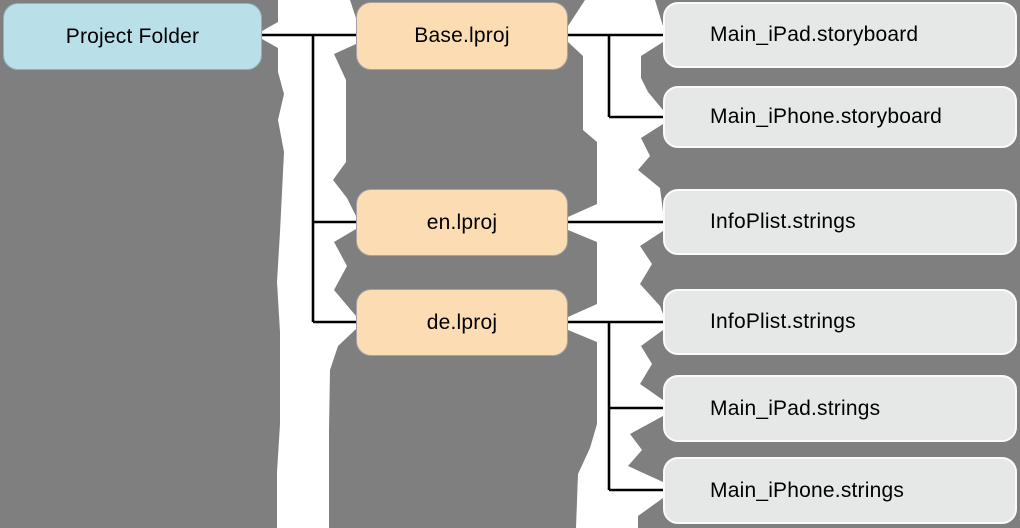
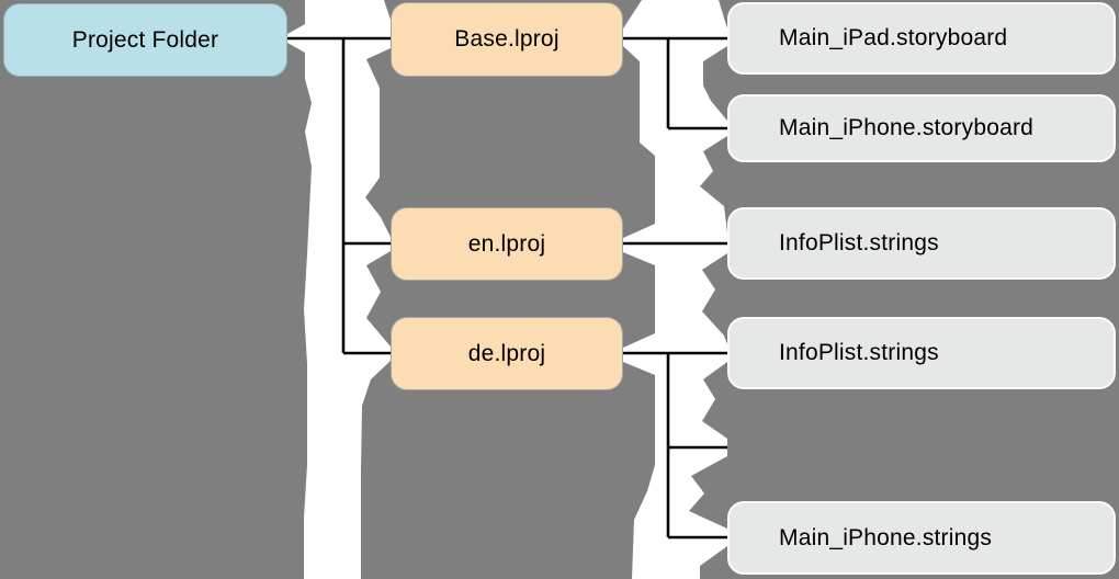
  Project Folder
  Base.lproj
  en.lproj
  de.lproj
  Main_iPad.storyboard
  Main_iPhone.storyboard
  InfoPlist.strings
  InfoPlist.strings
- Main_iPad.strings
  Main_iPhone.strings
